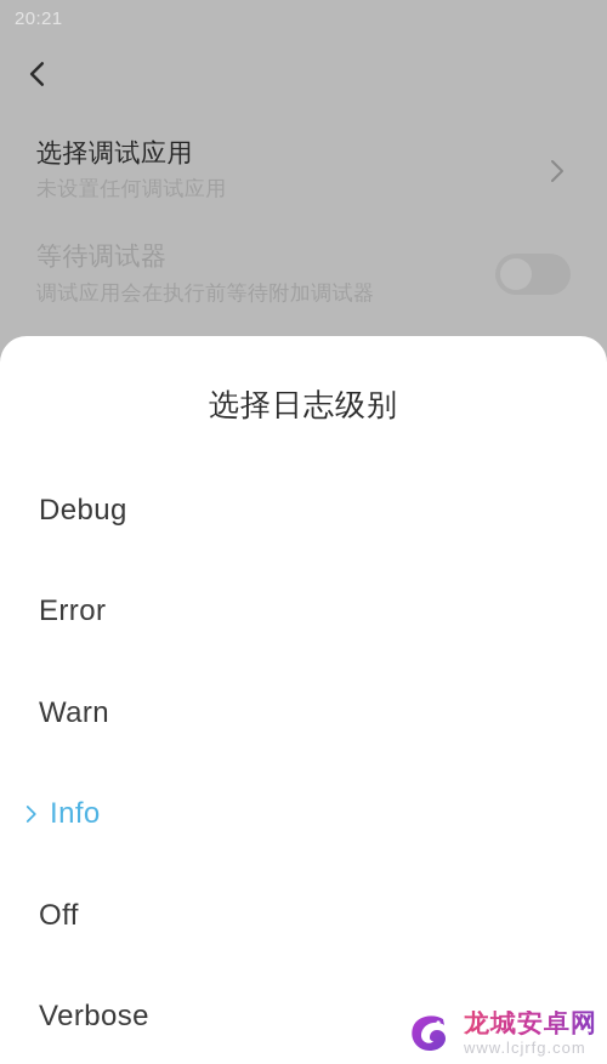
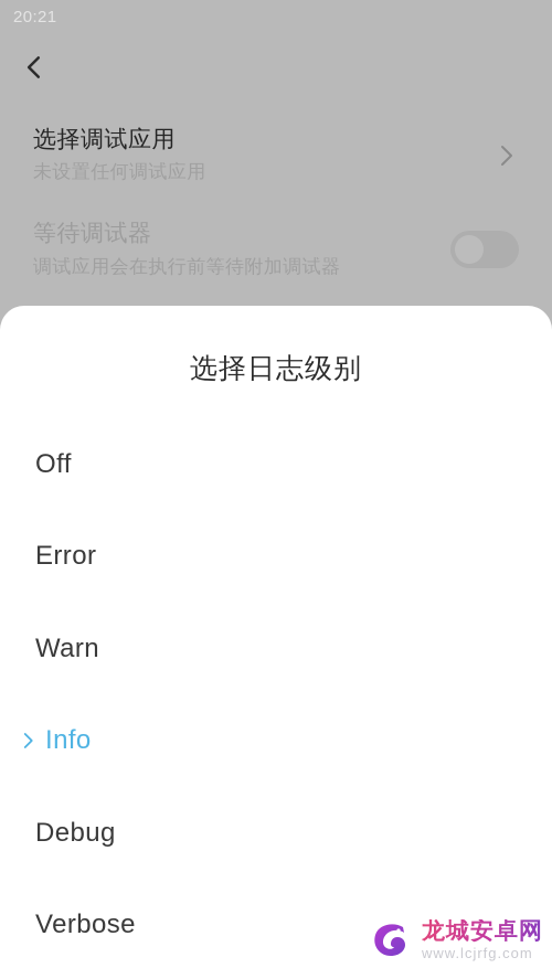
  20:21
  选择调试应用
  未设置任何调试应用
  等待调试器
  调试应用会在执行前等待附加调试器
  选择日志级别
- Debug
+ Off
  Error
  Warn
  Info
- Off
+ Debug
  Verbose
  龙城安卓网
  www.lcjrfg.com
